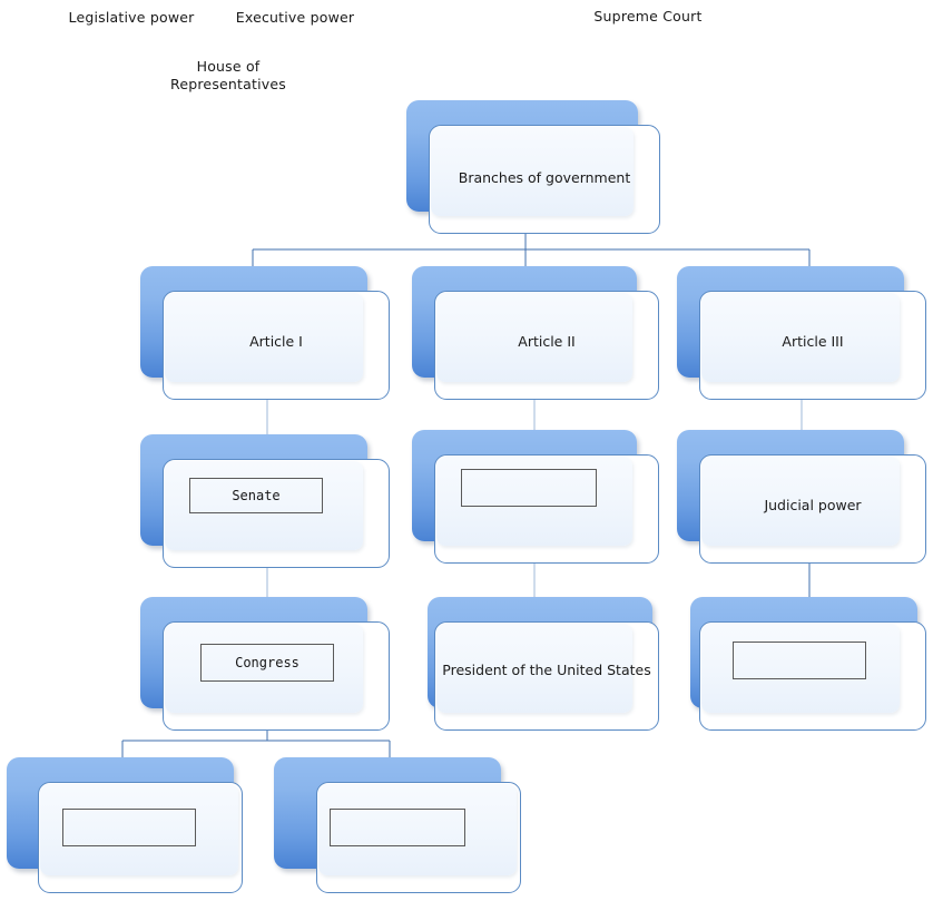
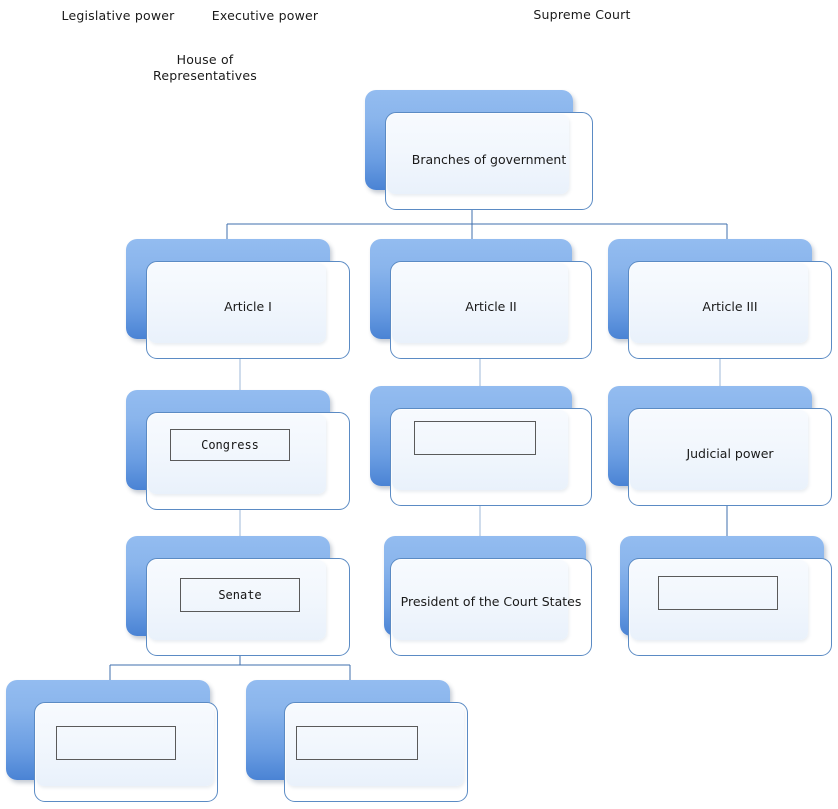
  Legislative power
  Executive power
  Supreme Court
  House of
  Representatives
  Branches of government
  Article I
  Article II
  Article III
- Senate
+ Congress
  Judicial power
- Congress
+ Senate
- President of the United States
+ President of the Court States
